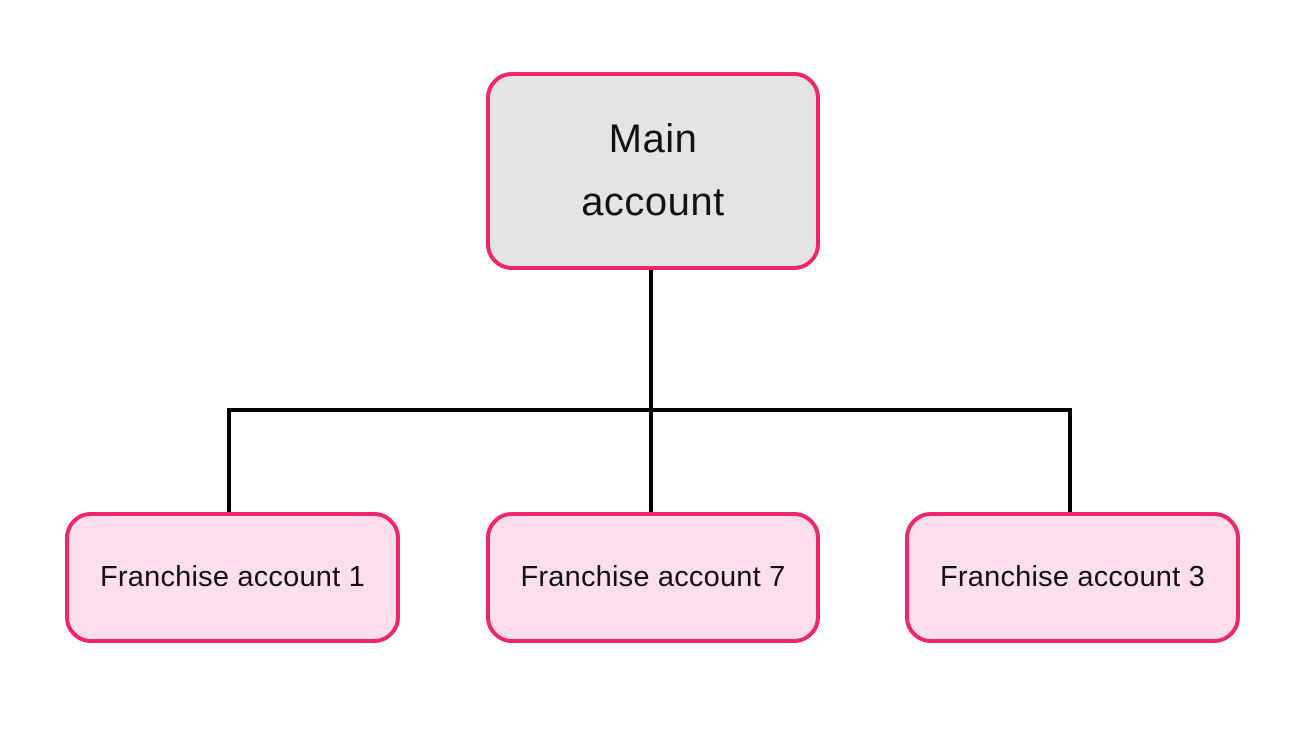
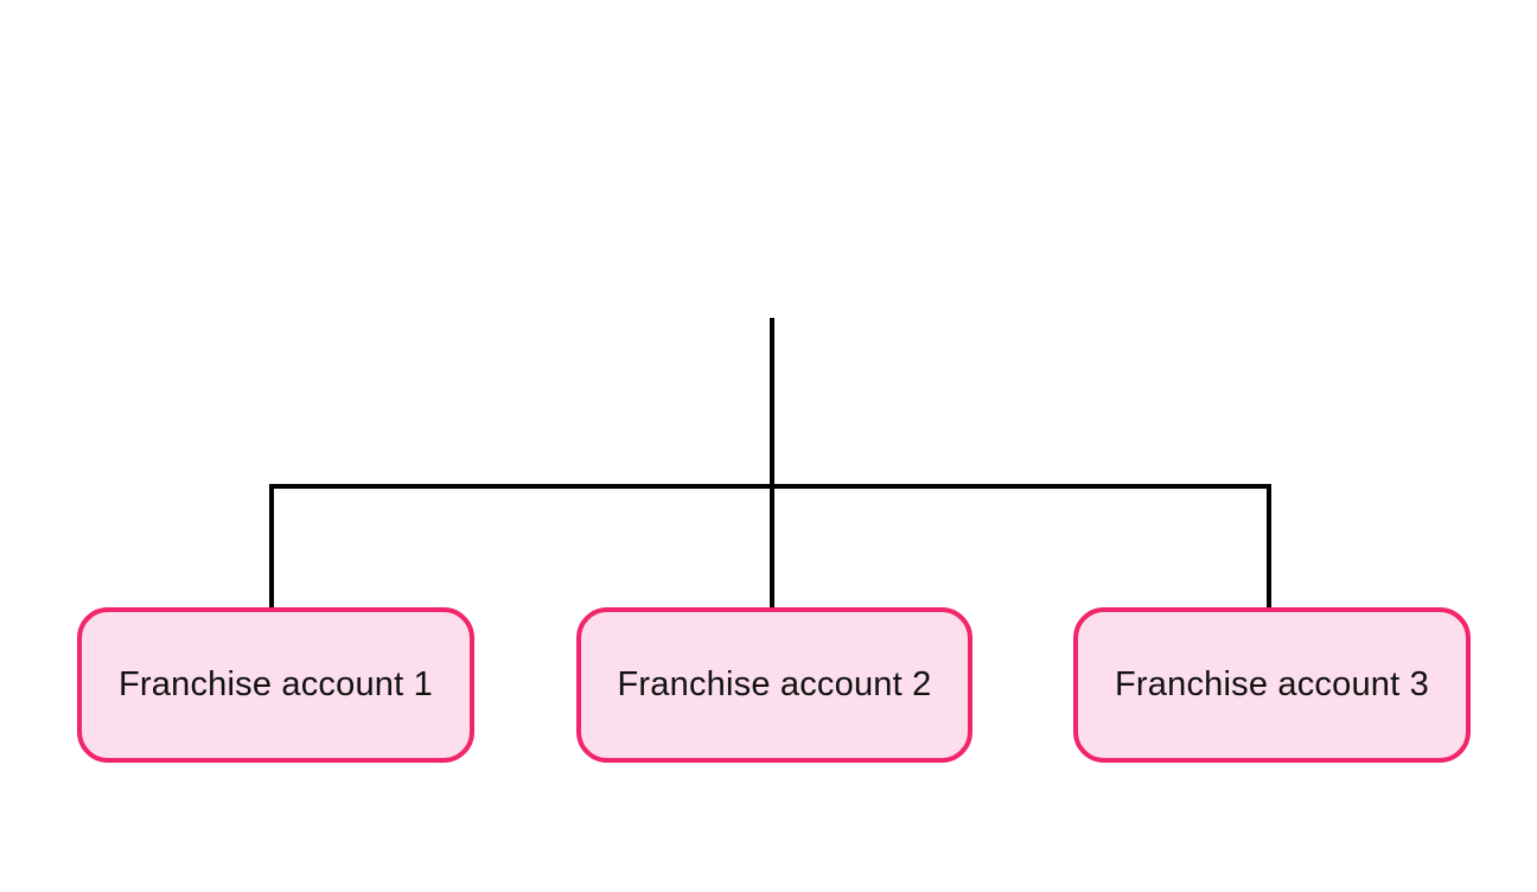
- Main
- account
  Franchise account 1
- Franchise account 7
+ Franchise account 2
  Franchise account 3
